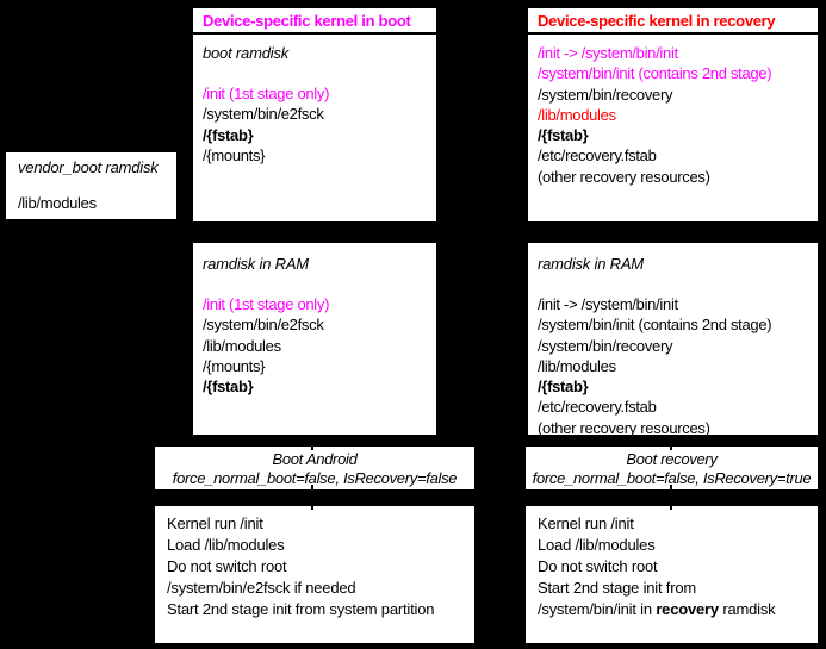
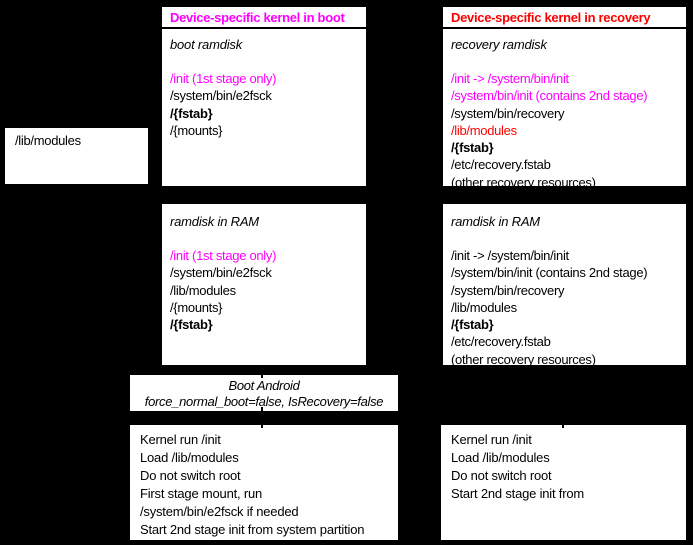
- vendor_boot ramdisk
  /lib/modules
  Device-specific kernel in boot
  boot ramdisk
  /init (1st stage only)
  /system/bin/e2fsck
  /{fstab}
  /{mounts}
  Device-specific kernel in recovery
+ recovery ramdisk
  /init -> /system/bin/init
  /system/bin/init (contains 2nd stage)
  /system/bin/recovery
  /lib/modules
  /{fstab}
  /etc/recovery.fstab
  (other recovery resources)
  ramdisk in RAM
  /init (1st stage only)
  /system/bin/e2fsck
  /lib/modules
  /{mounts}
  /{fstab}
  ramdisk in RAM
  /init -> /system/bin/init
  /system/bin/init (contains 2nd stage)
  /system/bin/recovery
  /lib/modules
  /{fstab}
  /etc/recovery.fstab
  (other recovery resources)
  Boot Android
  force_normal_boot=false, IsRecovery=false
- Boot recovery
- force_normal_boot=false, IsRecovery=true
  Kernel run /init
  Load /lib/modules
  Do not switch root
+ First stage mount, run
  /system/bin/e2fsck if needed
  Start 2nd stage init from system partition
  Kernel run /init
  Load /lib/modules
  Do not switch root
  Start 2nd stage init from
- /system/bin/init in recovery ramdisk
